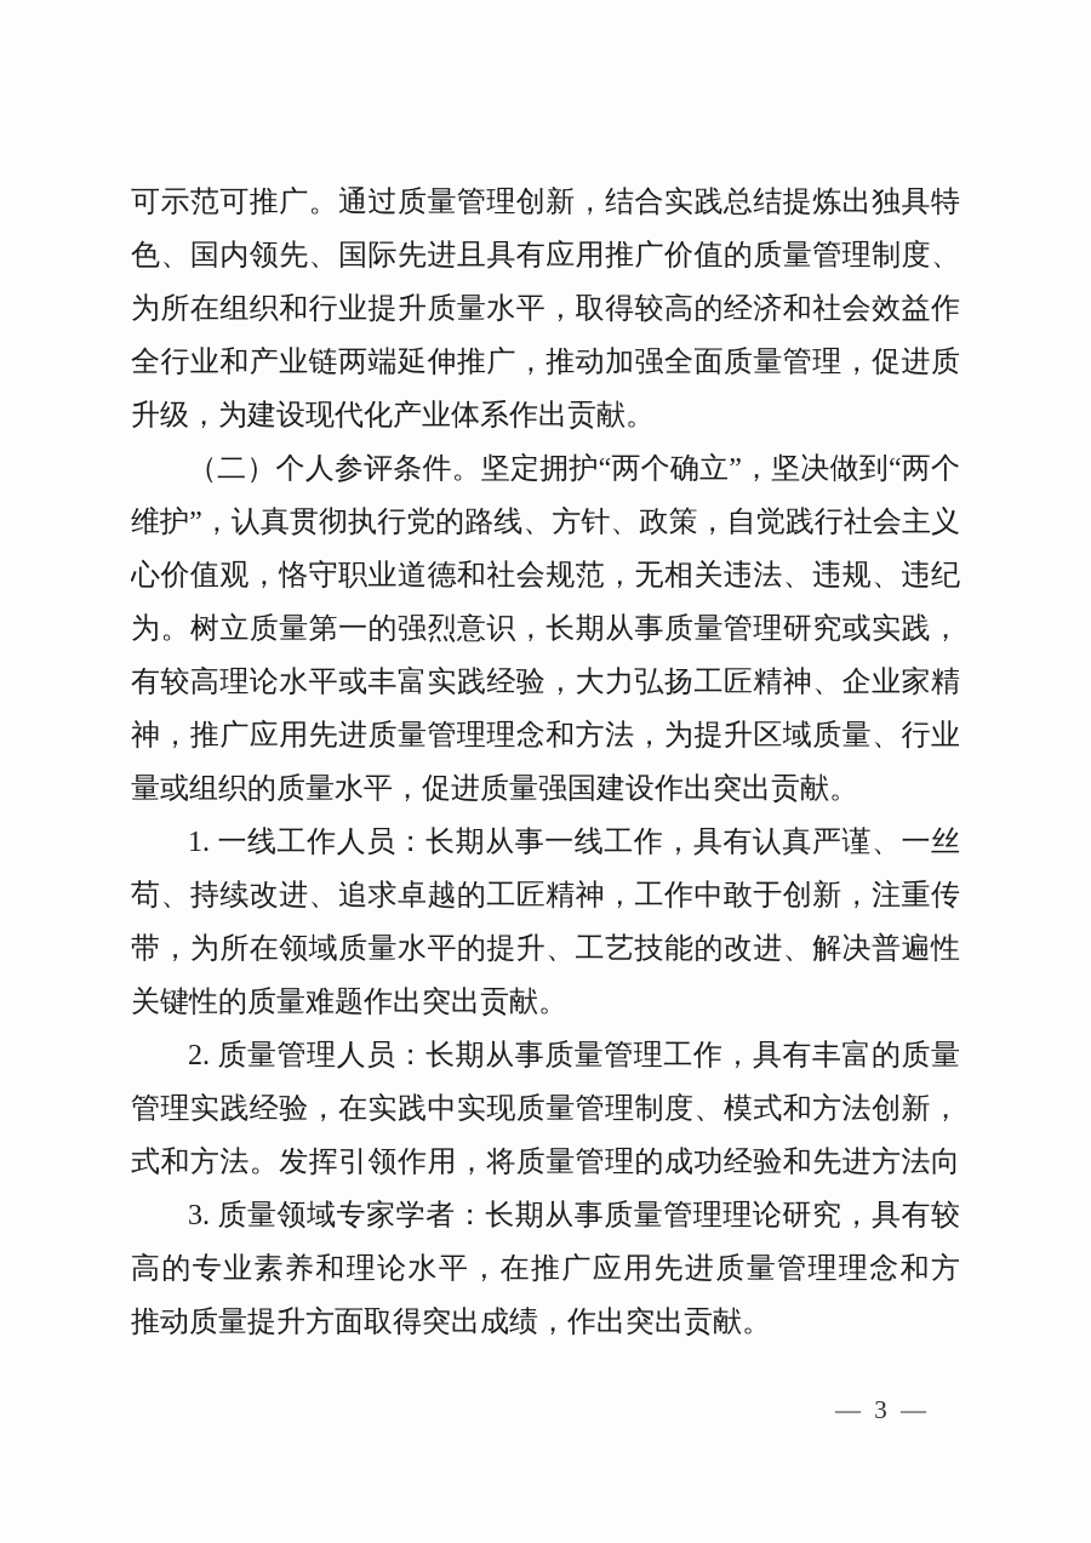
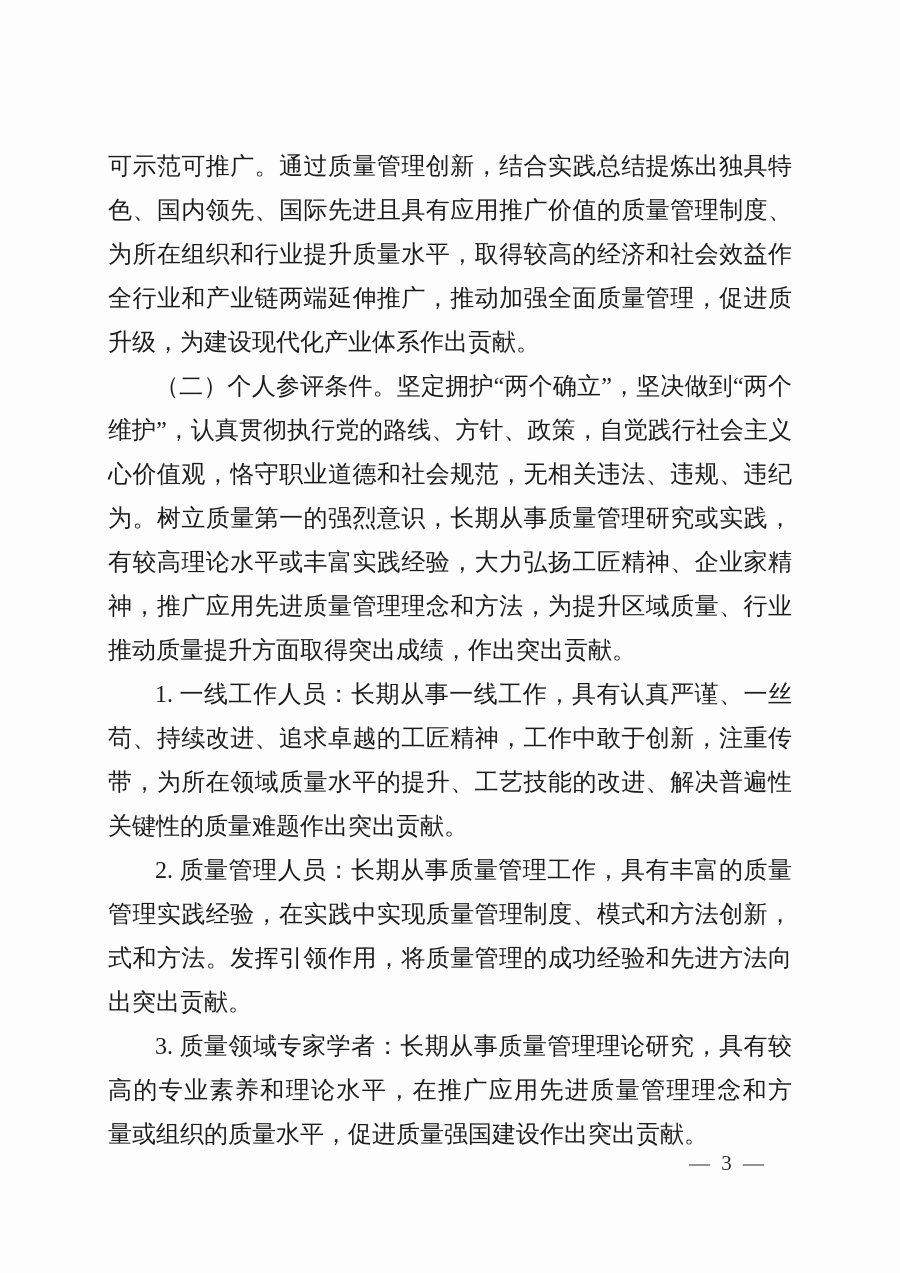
  可示范可推广。通过质量管理创新，结合实践总结提炼出独具特
  色、国内领先、国际先进且具有应用推广价值的质量管理制度、
  为所在组织和行业提升质量水平，取得较高的经济和社会效益作
  全行业和产业链两端延伸推广，推动加强全面质量管理，促进质
  升级，为建设现代化产业体系作出贡献。
  （二）个人参评条件。坚定拥护“两个确立”，坚决做到“两个
  维护”，认真贯彻执行党的路线、方针、政策，自觉践行社会主义
  心价值观，恪守职业道德和社会规范，无相关违法、违规、违纪
  为。树立质量第一的强烈意识，长期从事质量管理研究或实践，
  有较高理论水平或丰富实践经验，大力弘扬工匠精神、企业家精
  神，推广应用先进质量管理理念和方法，为提升区域质量、行业
- 量或组织的质量水平，促进质量强国建设作出突出贡献。
+ 推动质量提升方面取得突出成绩，作出突出贡献。
  1. 一线工作人员：长期从事一线工作，具有认真严谨、一丝
  苟、持续改进、追求卓越的工匠精神，工作中敢于创新，注重传
  带，为所在领域质量水平的提升、工艺技能的改进、解决普遍性
  关键性的质量难题作出突出贡献。
  2. 质量管理人员：长期从事质量管理工作，具有丰富的质量
  管理实践经验，在实践中实现质量管理制度、模式和方法创新，
  式和方法。发挥引领作用，将质量管理的成功经验和先进方法向
+ 出突出贡献。
  3. 质量领域专家学者：长期从事质量管理理论研究，具有较
  高的专业素养和理论水平，在推广应用先进质量管理理念和方
- 推动质量提升方面取得突出成绩，作出突出贡献。
+ 量或组织的质量水平，促进质量强国建设作出突出贡献。
  — 3 —
